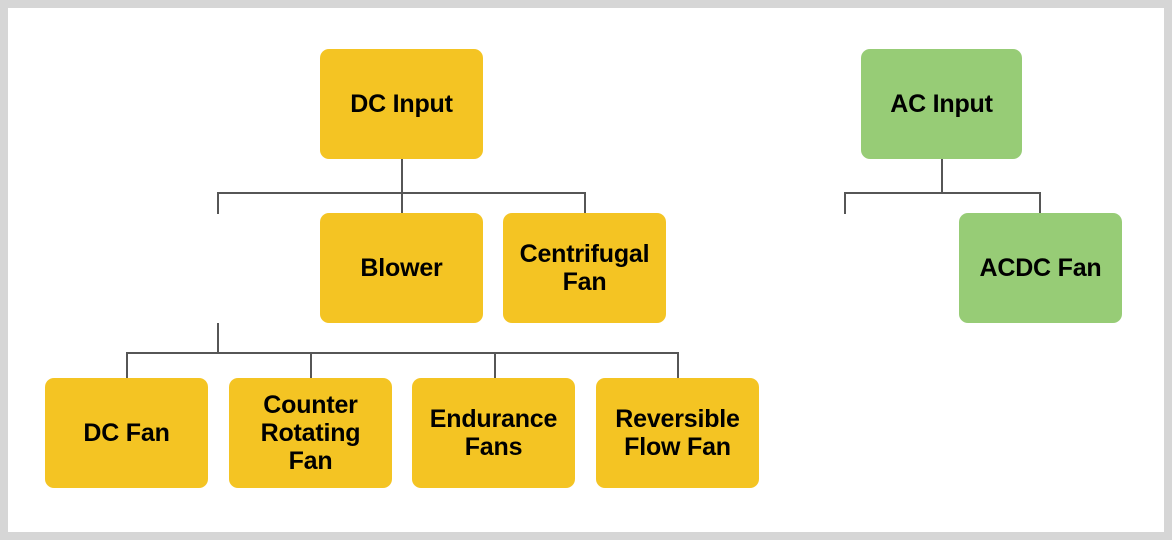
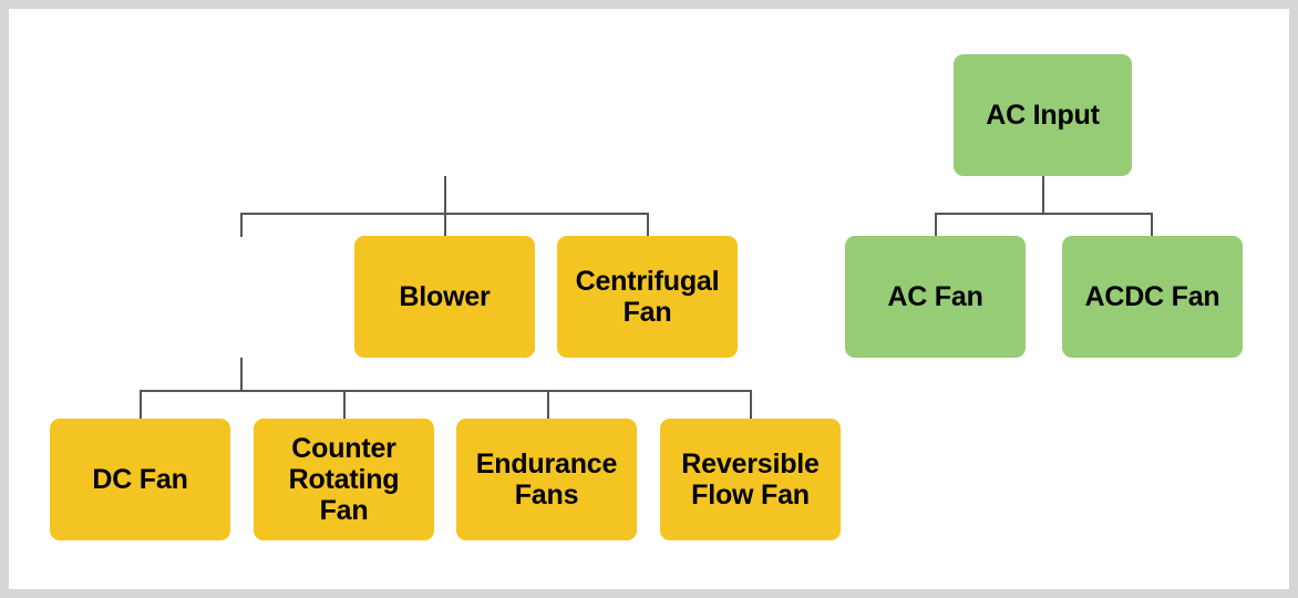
- DC Input
  Blower
  Centrifugal
  Fan
  DC Fan
  Counter
  Rotating
  Fan
  Endurance
  Fans
  Reversible
  Flow Fan
  AC Input
+ AC Fan
  ACDC Fan
